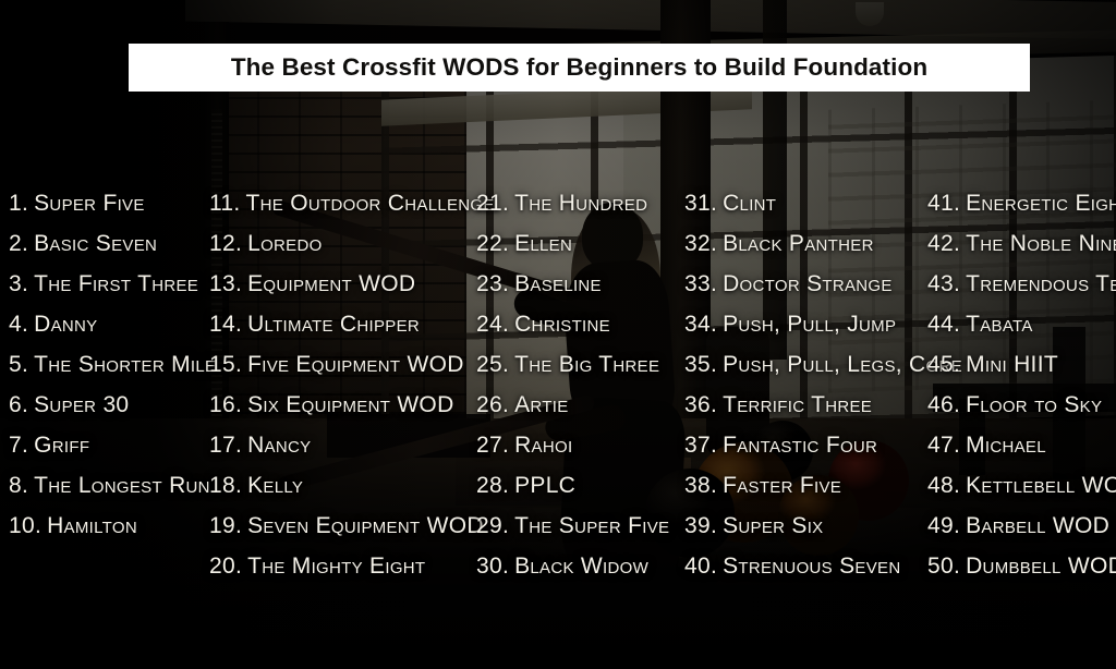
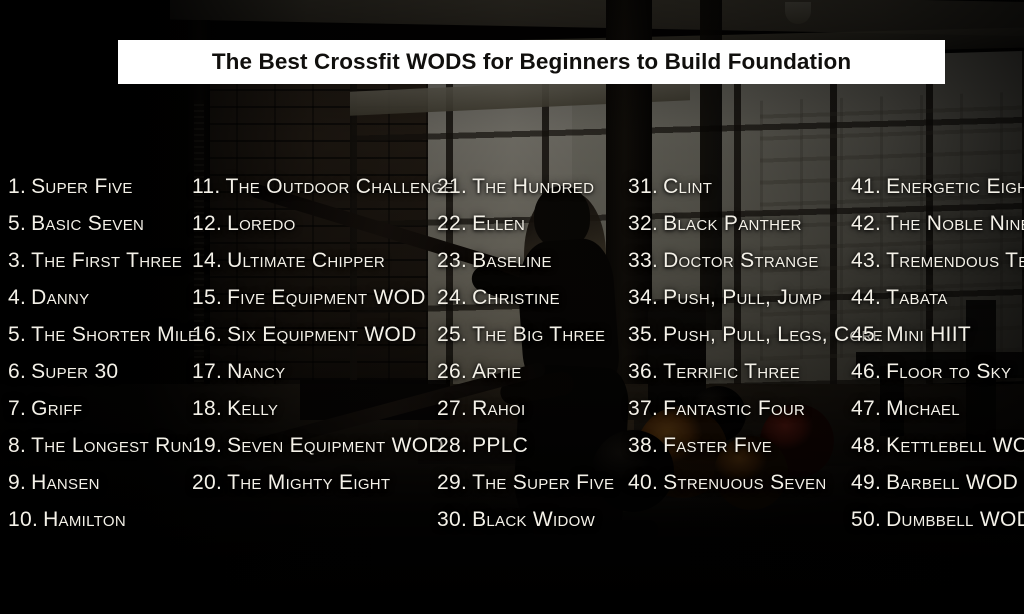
  The Best Crossfit WODS for Beginners to Build Foundation
  1. Super Five
- 2. Basic Seven
+ 5. Basic Seven
  3. The First Three
  4. Danny
  5. The Shorter Mile
  6. Super 30
  7. Griff
  8. The Longest Run
+ 9. Hansen
  10. Hamilton
  11. The Outdoor Challenge
  12. Loredo
- 13. Equipment WOD
  14. Ultimate Chipper
  15. Five Equipment WOD
  16. Six Equipment WOD
  17. Nancy
  18. Kelly
  19. Seven Equipment WOD
  20. The Mighty Eight
  21. The Hundred
  22. Ellen
  23. Baseline
  24. Christine
  25. The Big Three
  26. Artie
  27. Rahoi
  28. PPLC
  29. The Super Five
  30. Black Widow
  31. Clint
  32. Black Panther
  33. Doctor Strange
  34. Push, Pull, Jump
  35. Push, Pull, Legs, Core
  36. Terrific Three
  37. Fantastic Four
  38. Faster Five
- 39. Super Six
  40. Strenuous Seven
  41. Energetic Eigh
  42. The Noble Nin
  43. Tremendous Te
  44. Tabata
  45. Mini HIIT
  46. Floor to Sky
  47. Michael
  48. Kettlebell WO
  49. Barbell WOD
  50. Dumbbell WO
